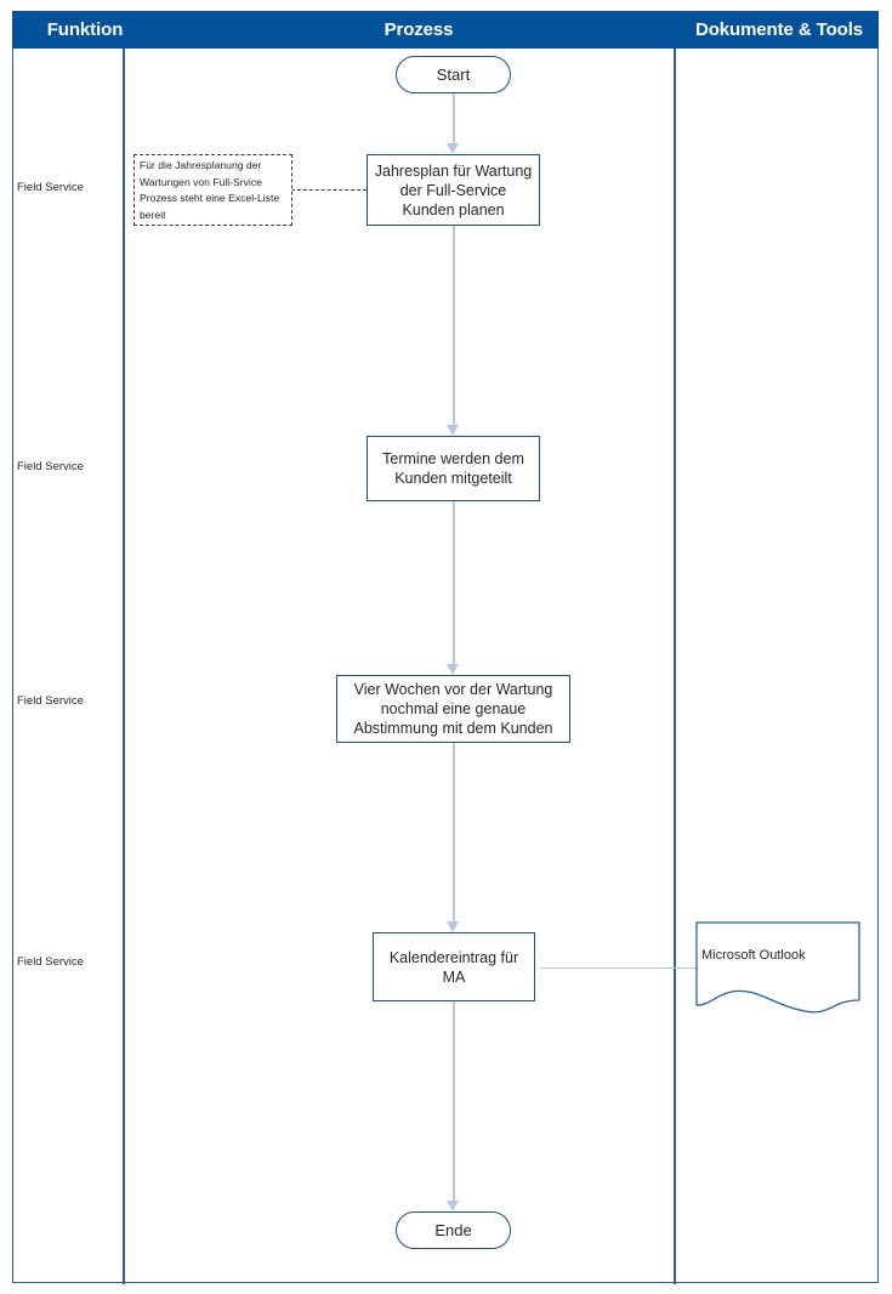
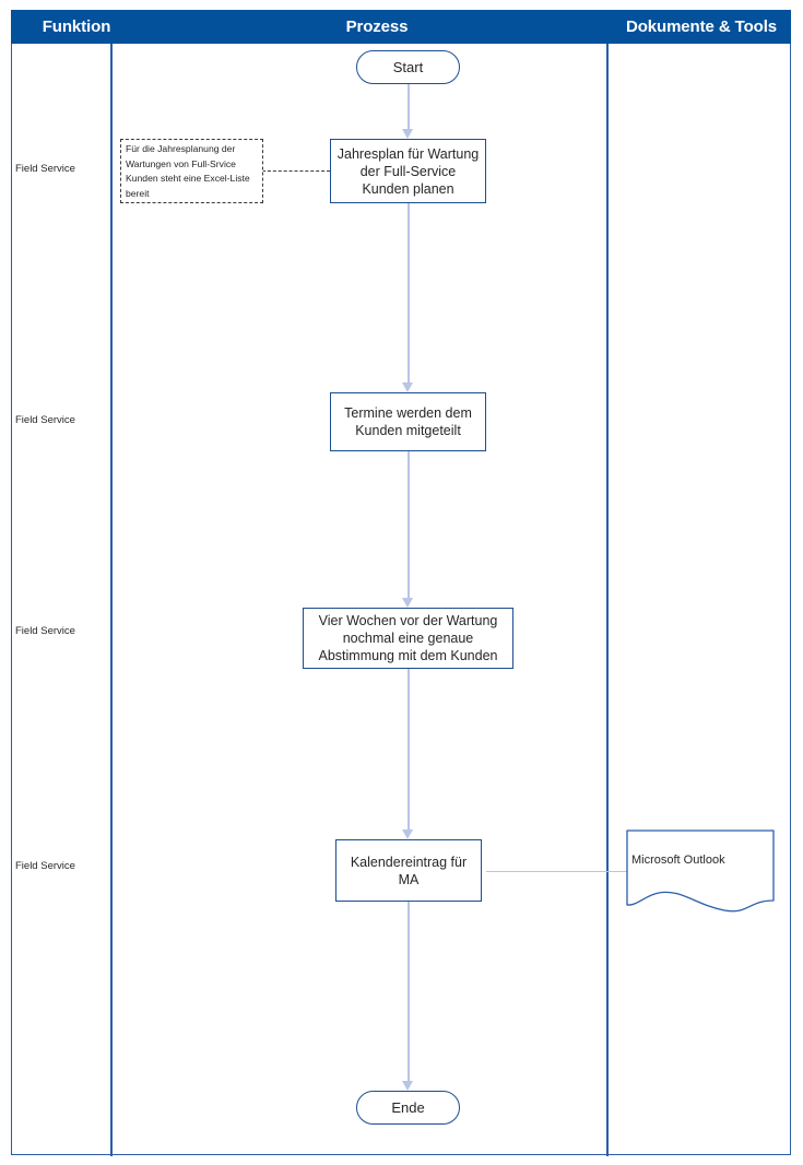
  Funktion
  Prozess
  Dokumente & Tools
  Field Service
  Field Service
  Field Service
  Field Service
  Start
- Für die Jahresplanung der Wartungen von Full-Srvice Prozess steht eine Excel-Liste bereit
+ Für die Jahresplanung der Wartungen von Full-Srvice Kunden steht eine Excel-Liste bereit
  Jahresplan für Wartung der Full-Service Kunden planen
  Termine werden dem Kunden mitgeteilt
  Vier Wochen vor der Wartung nochmal eine genaue Abstimmung mit dem Kunden
  Kalendereintrag für MA
  Microsoft Outlook
  Ende
